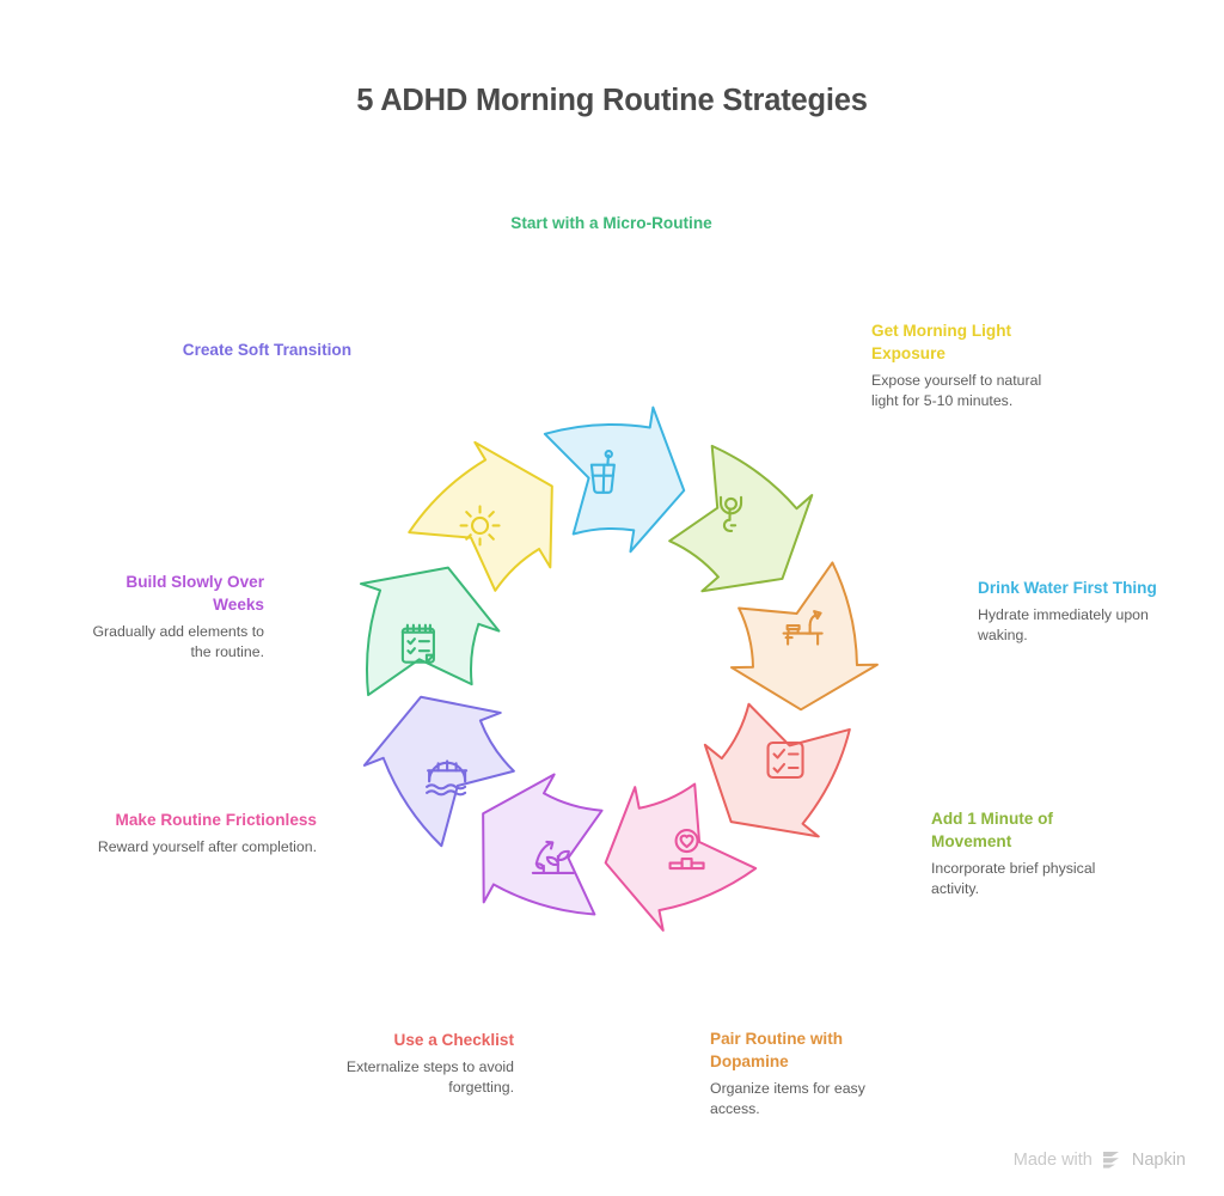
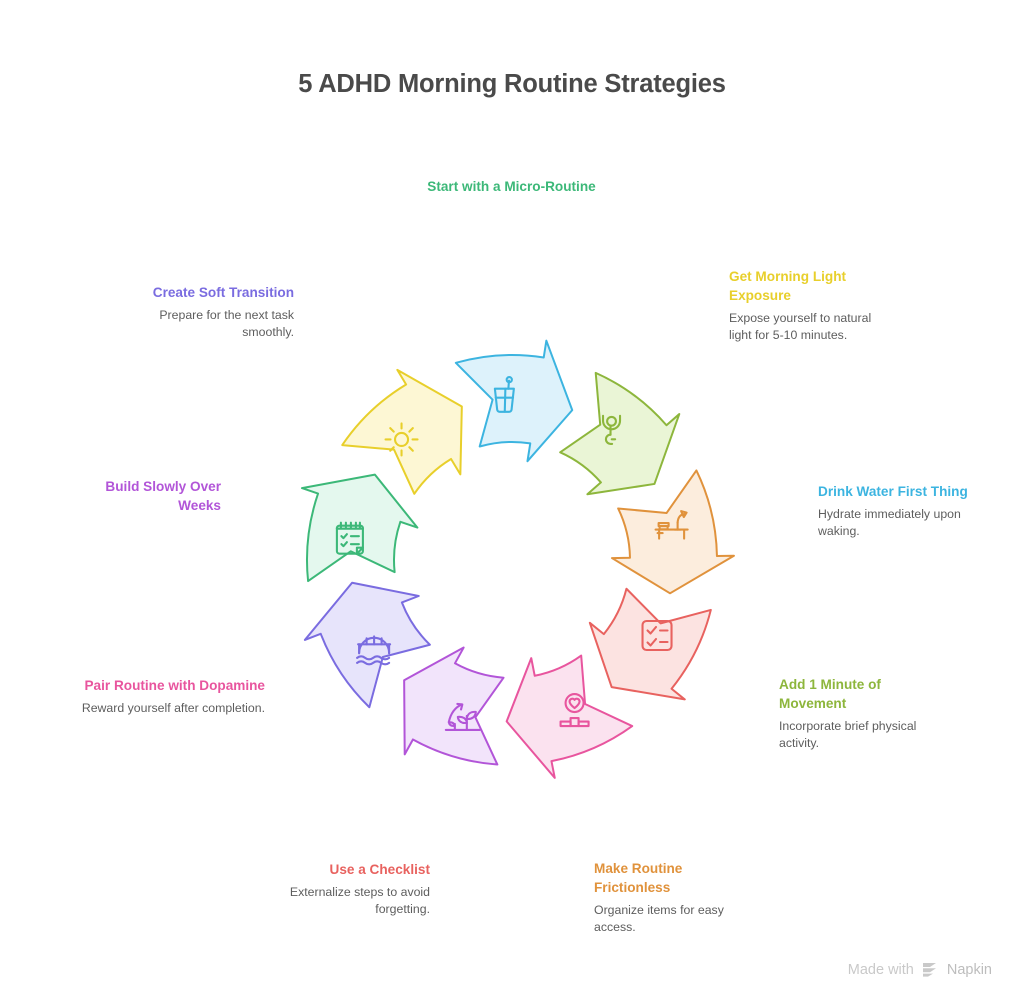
  5 ADHD Morning Routine Strategies
  Start with a Micro-Routine
  Get Morning Light Exposure
  Expose yourself to natural light for 5-10 minutes.
  Drink Water First Thing
  Hydrate immediately upon waking.
  Add 1 Minute of Movement
  Incorporate brief physical activity.
- Pair Routine with Dopamine
+ Make Routine Frictionless
  Organize items for easy access.
  Use a Checklist
  Externalize steps to avoid forgetting.
- Make Routine Frictionless
+ Pair Routine with Dopamine
  Reward yourself after completion.
  Build Slowly Over Weeks
- Gradually add elements to the routine.
  Create Soft Transition
+ Prepare for the next task smoothly.
  Made with
  Napkin
